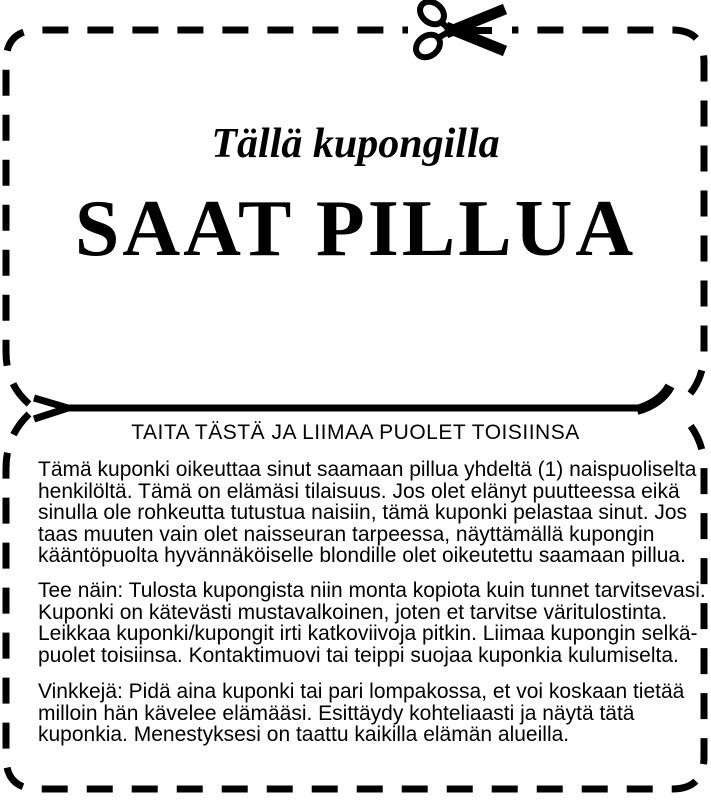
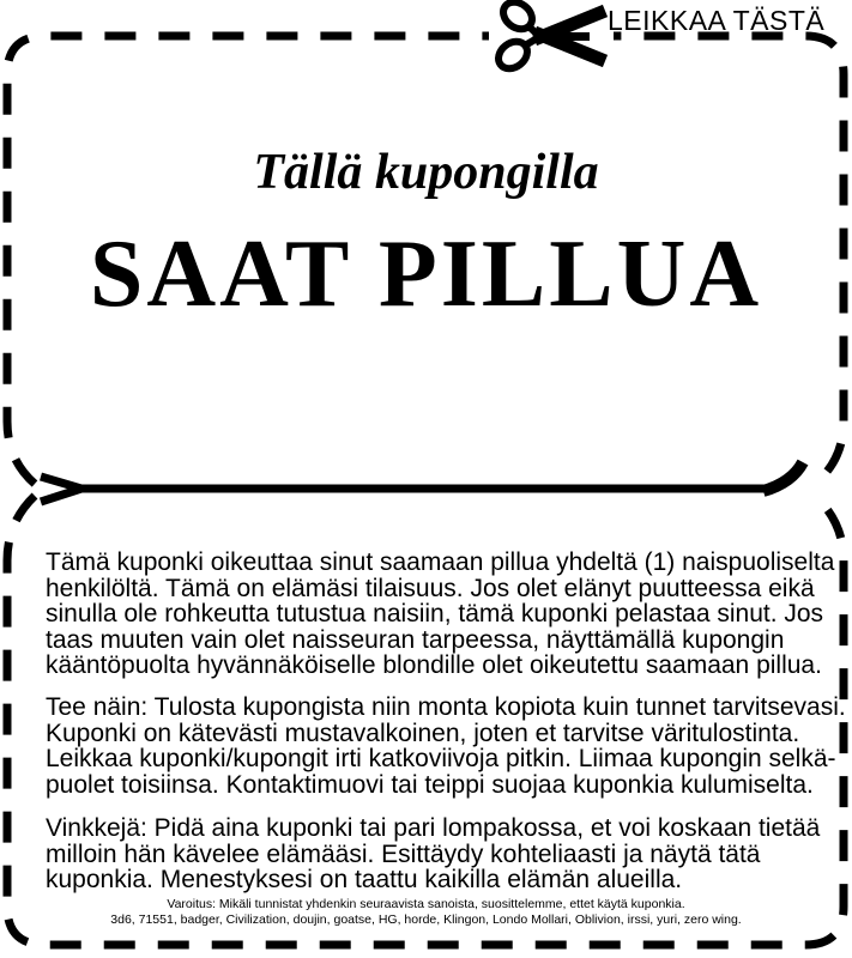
+ LEIKKAA TÄSTÄ
  Tällä kupongilla
  SAAT PILLUA
- TAITA TÄSTÄ JA LIIMAA PUOLET TOISIINSA
  Tämä kuponki oikeuttaa sinut saamaan pillua yhdeltä (1) naispuoliselta
  henkilöltä. Tämä on elämäsi tilaisuus. Jos olet elänyt puutteessa eikä
  sinulla ole rohkeutta tutustua naisiin, tämä kuponki pelastaa sinut. Jos
  taas muuten vain olet naisseuran tarpeessa, näyttämällä kupongin
  kääntöpuolta hyvännäköiselle blondille olet oikeutettu saamaan pillua.
  Tee näin: Tulosta kupongista niin monta kopiota kuin tunnet tarvitsevasi.
  Kuponki on kätevästi mustavalkoinen, joten et tarvitse väritulostinta.
  Leikkaa kuponki/kupongit irti katkoviivoja pitkin. Liimaa kupongin selkä-
  puolet toisiinsa. Kontaktimuovi tai teippi suojaa kuponkia kulumiselta.
  Vinkkejä: Pidä aina kuponki tai pari lompakossa, et voi koskaan tietää
  milloin hän kävelee elämääsi. Esittäydy kohteliaasti ja näytä tätä
  kuponkia. Menestyksesi on taattu kaikilla elämän alueilla.
+ Varoitus: Mikäli tunnistat yhdenkin seuraavista sanoista, suosittelemme, ettet käytä kuponkia.
+ 3d6, 71551, badger, Civilization, doujin, goatse, HG, horde, Klingon, Londo Mollari, Oblivion, irssi, yuri, zero wing.
